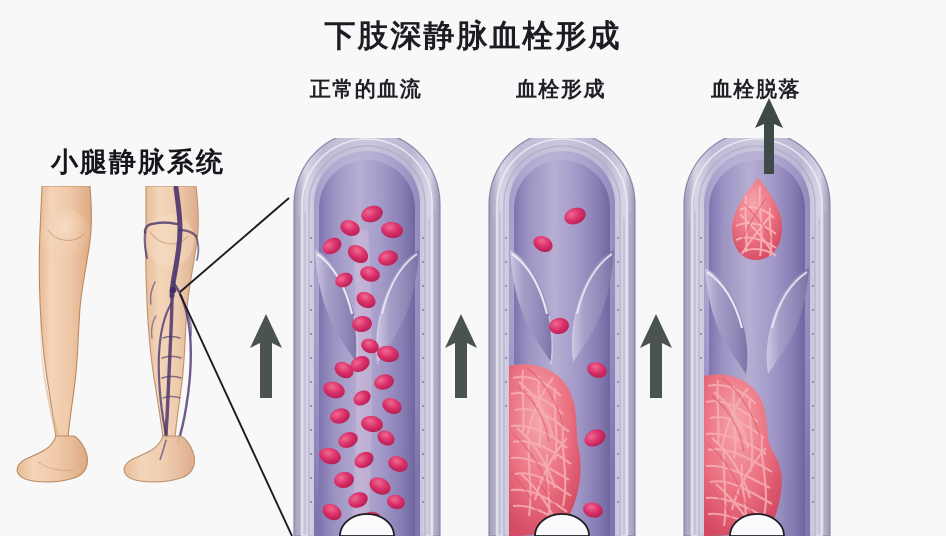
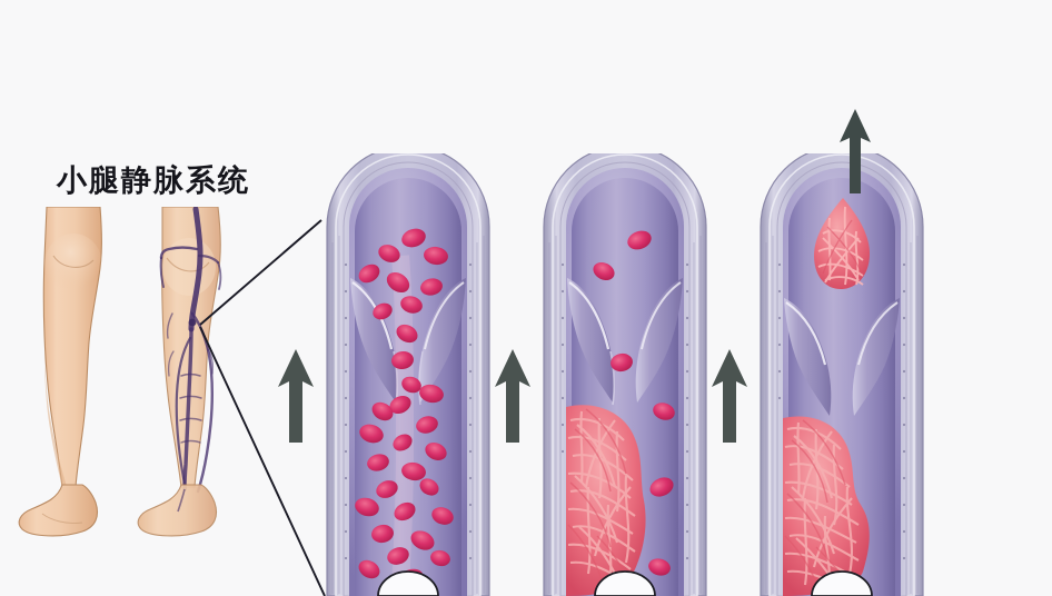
- 下肢深静脉血栓形成
- 正常的血流
- 血栓形成
- 血栓脱落
  小腿静脉系统
